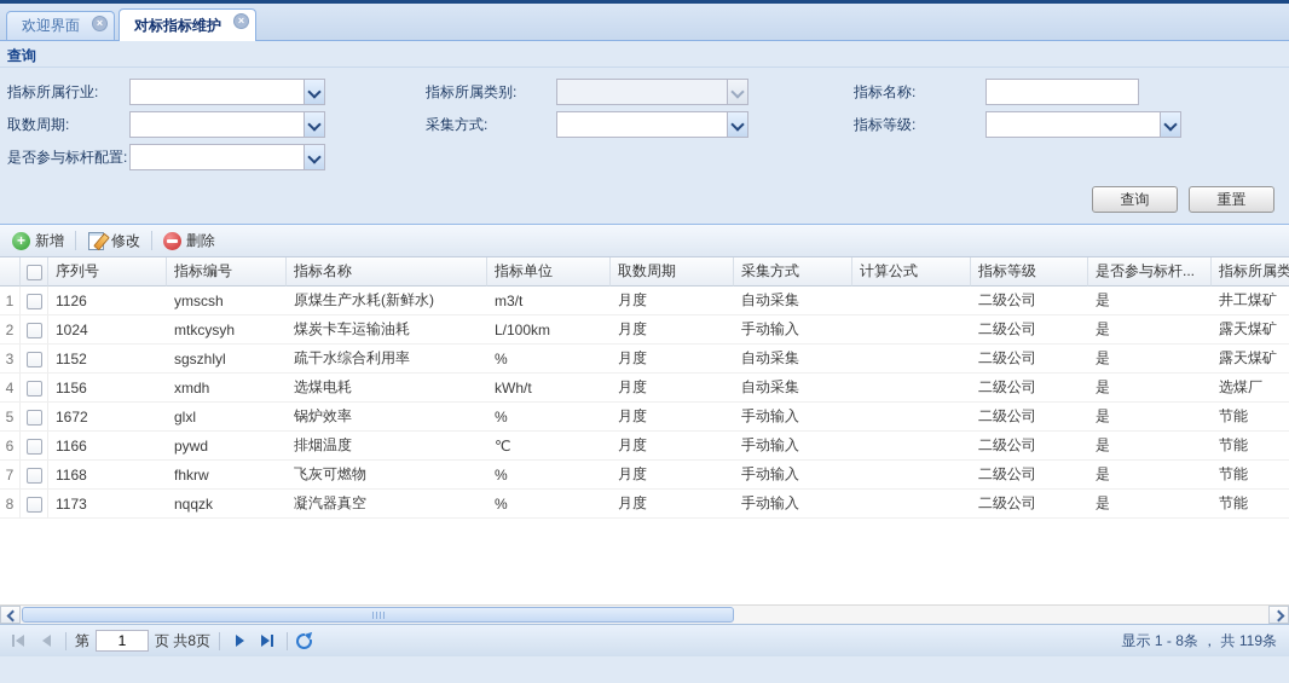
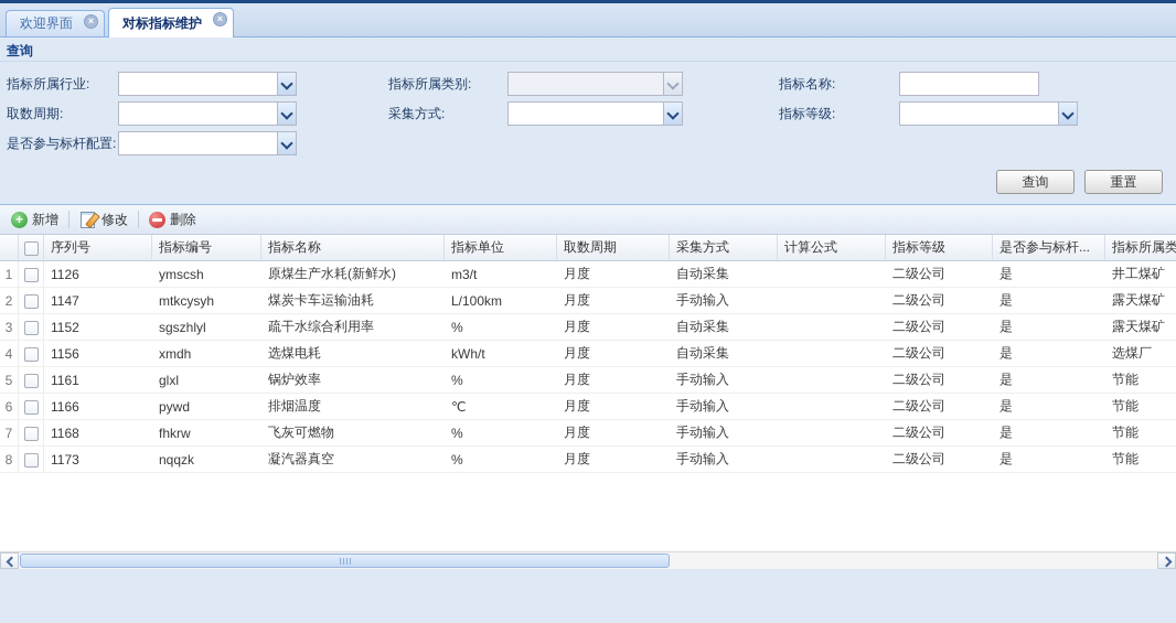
  欢迎界面
  ×
  对标指标维护
  ×
  查询
  指标所属行业:
  指标所属类别:
  指标名称:
  取数周期:
  采集方式:
  指标等级:
  是否参与标杆配置:
  查询
  重置
  +
  新增
  修改
  删除
  		序列号	指标编号	指标名称	指标单位	取数周期	采集方式	计算公式	指标等级	是否参与标杆...	指标所属类
  1		1126	ymscsh	原煤生产水耗(新鲜水)	m3/t	月度	自动采集		二级公司	是	井工煤矿
- 2		1024	mtkcysyh	煤炭卡车运输油耗	L/100km	月度	手动输入		二级公司	是	露天煤矿
+ 2		1147	mtkcysyh	煤炭卡车运输油耗	L/100km	月度	手动输入		二级公司	是	露天煤矿
  3		1152	sgszhlyl	疏干水综合利用率	%	月度	自动采集		二级公司	是	露天煤矿
  4		1156	xmdh	选煤电耗	kWh/t	月度	自动采集		二级公司	是	选煤厂
- 5		1672	glxl	锅炉效率	%	月度	手动输入		二级公司	是	节能
+ 5		1161	glxl	锅炉效率	%	月度	手动输入		二级公司	是	节能
  6		1166	pywd	排烟温度	℃	月度	手动输入		二级公司	是	节能
  7		1168	fhkrw	飞灰可燃物	%	月度	手动输入		二级公司	是	节能
  8		1173	nqqzk	凝汽器真空	%	月度	手动输入		二级公司	是	节能
- 第
- 1
- 页 共8页
- 显示 1 - 8条 ， 共 119条
